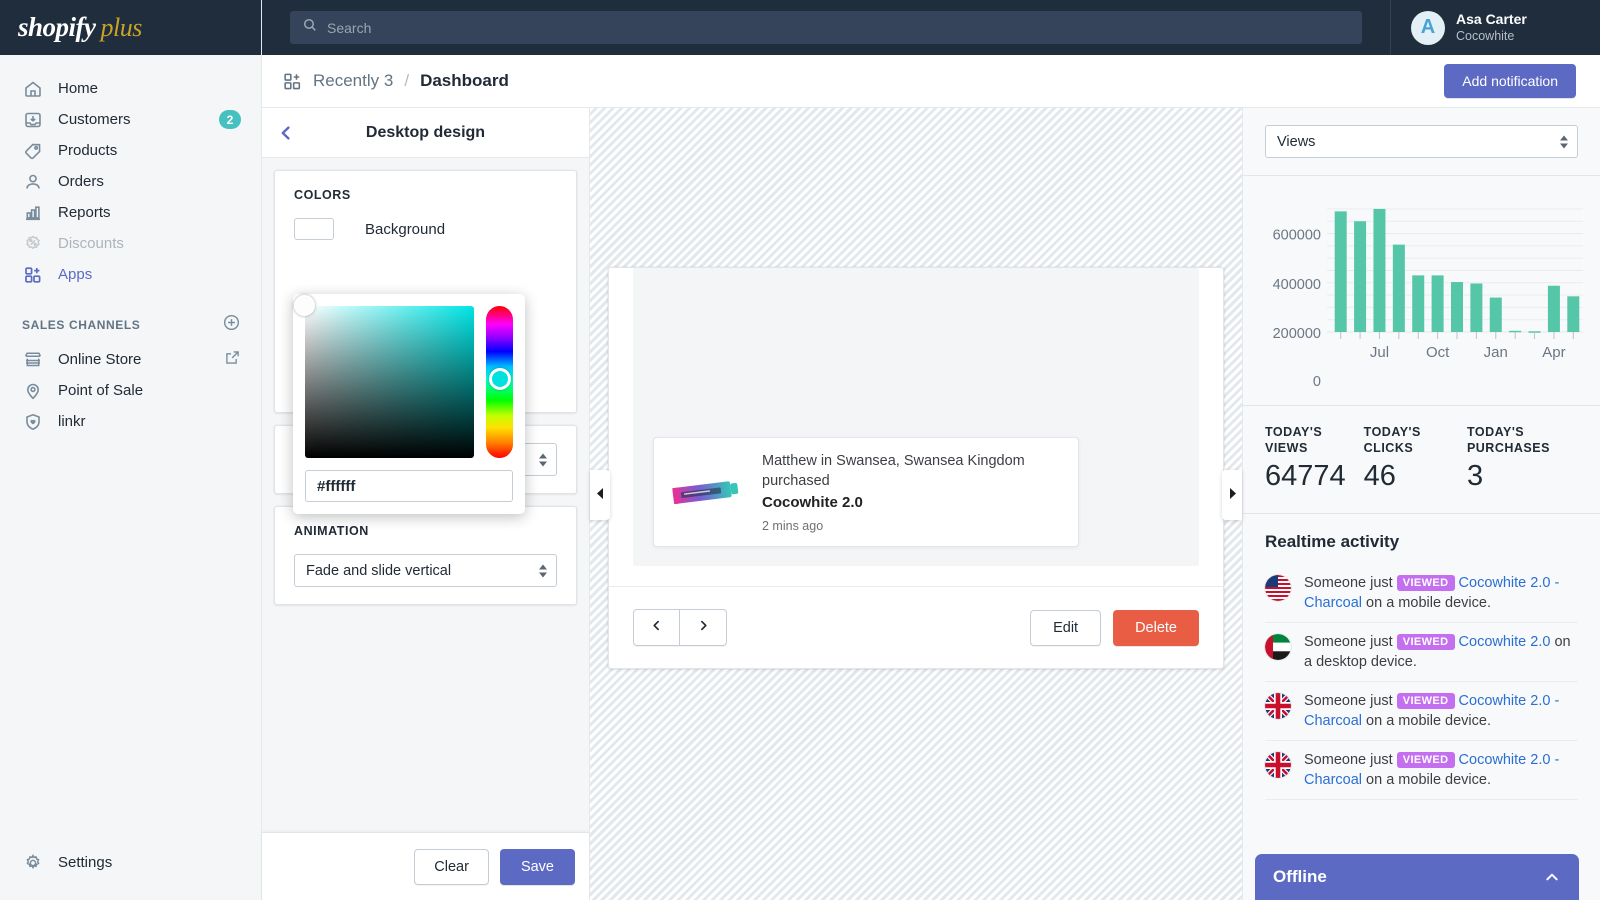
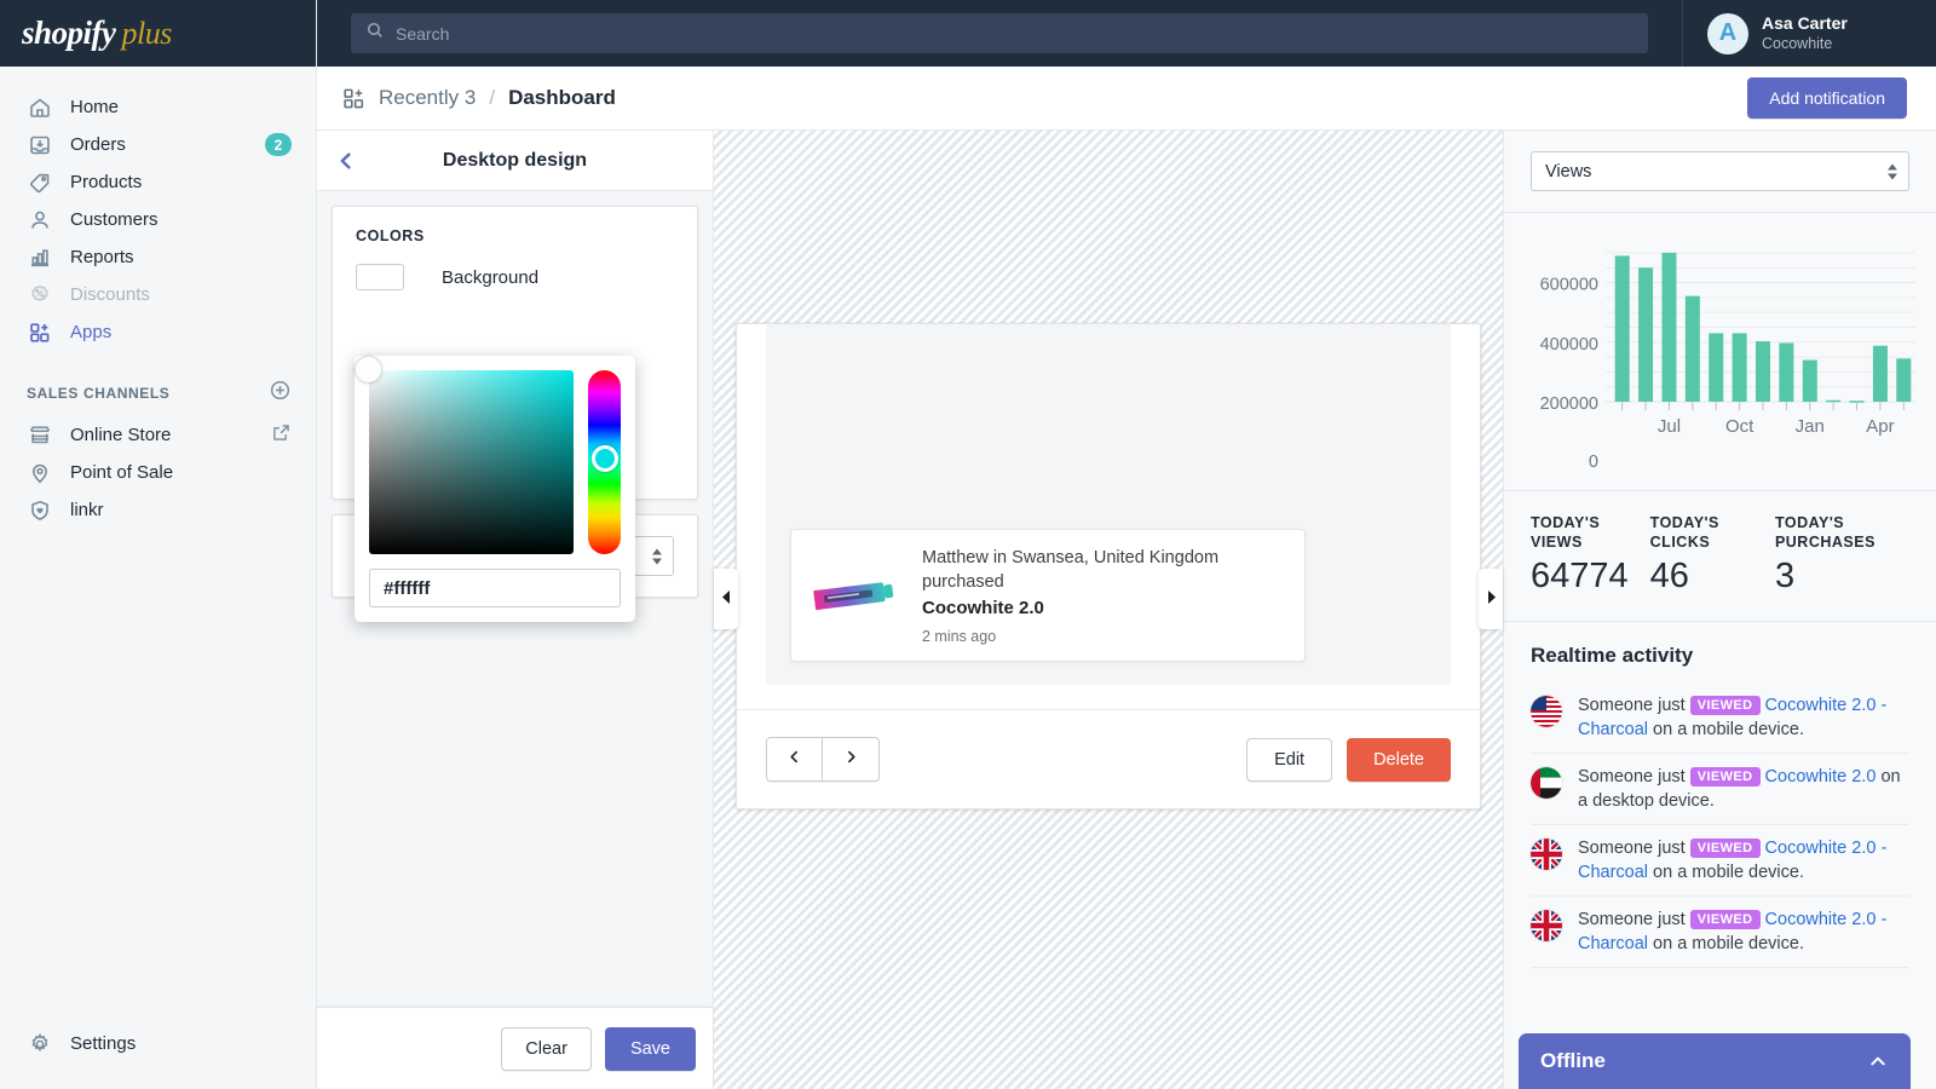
  shopify
  plus
  Home
- Customers
+ Orders
  2
  Products
- Orders
+ Customers
  Reports
  Discounts
  Apps
  SALES CHANNELS
  Online Store
  Point of Sale
  linkr
  Settings
  Search
  A
  Asa Carter
  Cocowhite
  Recently 3
  /
  Dashboard
  Add notification
  Desktop design
  COLORS
  Background
- ANIMATION
- Fade and slide vertical
  #ffffff
  Clear
  Save
- Matthew in Swansea, Swansea Kingdom purchased
+ Matthew in Swansea, United Kingdom purchased
  Cocowhite 2.0
  2 mins ago
  Edit
  Delete
  Views
  600000
  400000
  200000
  0
  Jul
  Oct
  Jan
  Apr
  TODAY'S VIEWS
  64774
  TODAY'S CLICKS
  46
  TODAY'S PURCHASES
  3
  Realtime activity
  Someone just VIEWED Cocowhite 2.0 - Charcoal on a mobile device.
  Someone just VIEWED Cocowhite 2.0 on a desktop device.
  Someone just VIEWED Cocowhite 2.0 - Charcoal on a mobile device.
  Someone just VIEWED Cocowhite 2.0 - Charcoal on a mobile device.
  Offline
